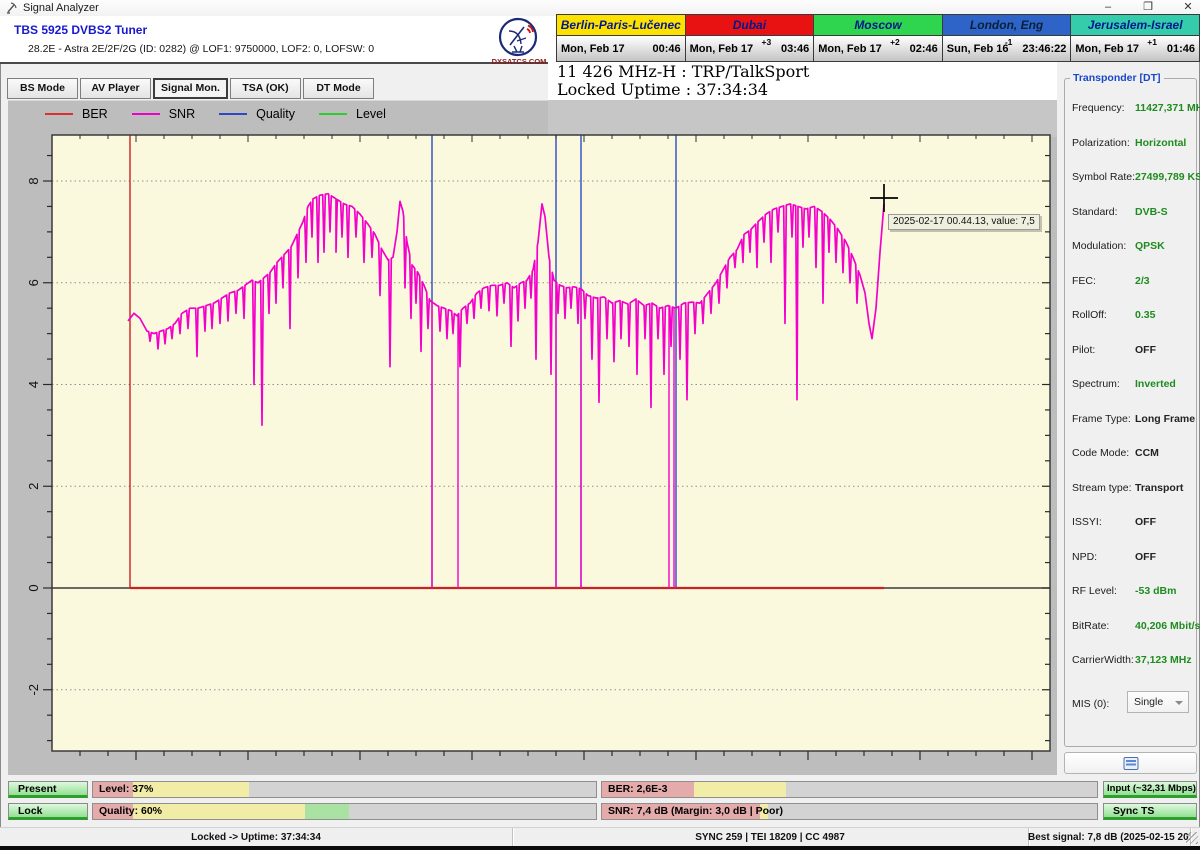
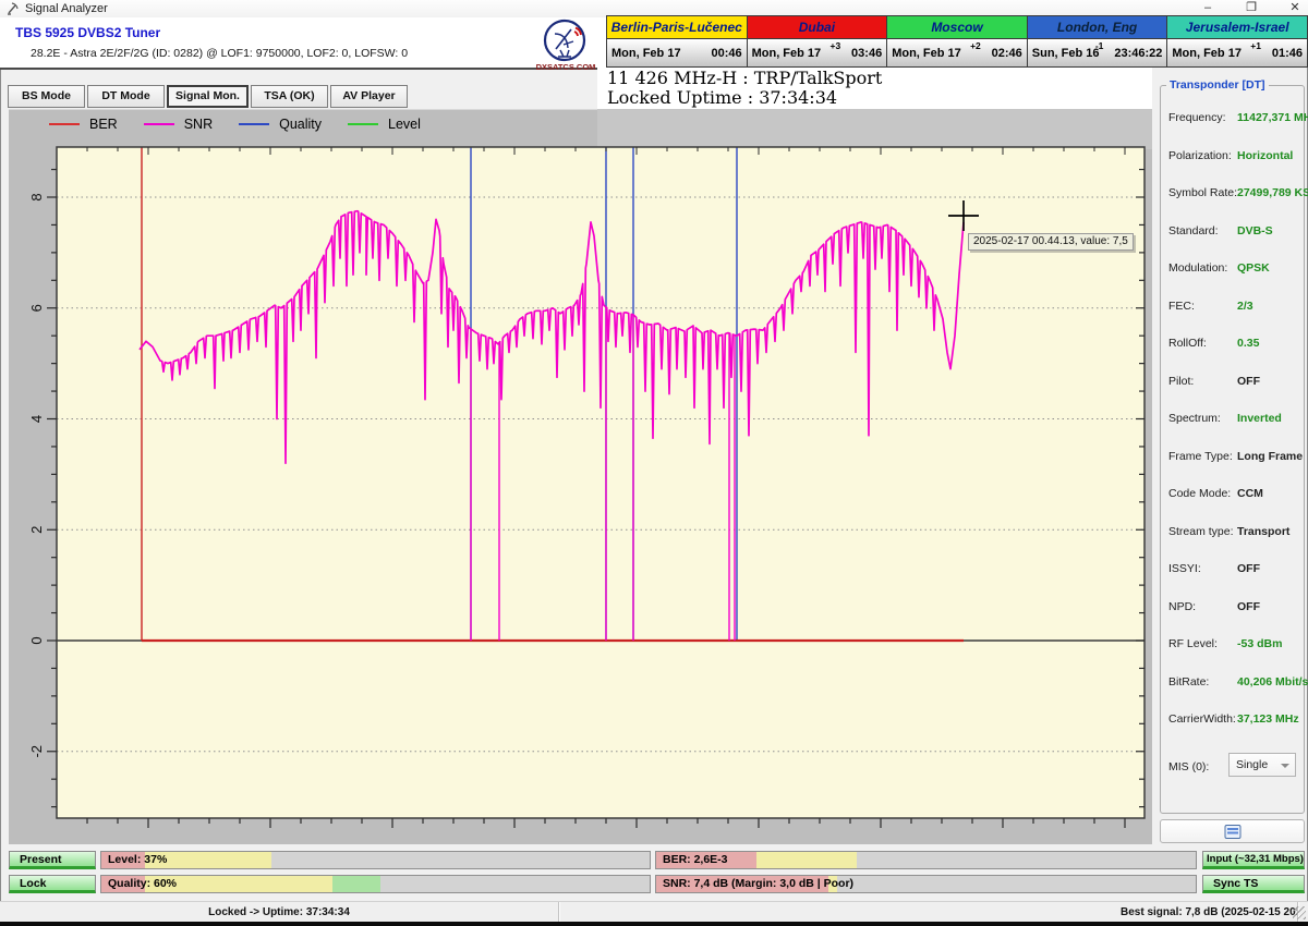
  Signal Analyzer
  –
  ❐
  ✕
  TBS 5925 DVBS2 Tuner
  28.2E - Astra 2E/2F/2G (ID: 0282) @ LOF1: 9750000, LOF2: 0, LOFSW: 0
  DXSATCS.COM
  Berlin-Paris-Lučenec
  Mon, Feb 17
  00:46
  Dubai
  Mon, Feb 17
  +3
  03:46
  Moscow
  Mon, Feb 17
  +2
  02:46
  London, Eng
  Sun, Feb 16
  -1
  23:46:22
  Jerusalem-Israel
  Mon, Feb 17
  +1
  01:46
  BS Mode
- AV Player
+ DT Mode
  Signal Mon.
  TSA (OK)
- DT Mode
+ AV Player
  BER
  SNR
  Quality
  Level
  11 426 MHz-H : TRP/TalkSport
  Locked Uptime : 37:34:34
  2025-02-17 00.44.13, value: 7,5
  Transponder [DT]
  Frequency:
  11427,371 M
  Polarization:
  Horizontal
  Symbol Rate:
  27499,789 KS
  Standard:
  DVB-S
  Modulation:
  QPSK
  FEC:
  2/3
  RollOff:
  0.35
  Pilot:
  OFF
  Spectrum:
  Inverted
  Frame Type:
  Long Frame
  Code Mode:
  CCM
  Stream type:
  Transport
  ISSYI:
  OFF
  NPD:
  OFF
  RF Level:
  -53 dBm
  BitRate:
  40,206 Mbit/s
  CarrierWidth:
  37,123 MHz
  MIS (0):
  Single
  Present
  Lock
  Input (~32,31 Mbps)
  Sync TS
  Level: 37%
  Quality: 60%
  BER: 2,6E-3
  SNR: 7,4 dB (Margin: 3,0 dB | Poor)
  Locked -> Uptime: 37:34:34
- SYNC 259 | TEI 18209 | CC 4987
  Best signal: 7,8 dB (2025-02-15 2
